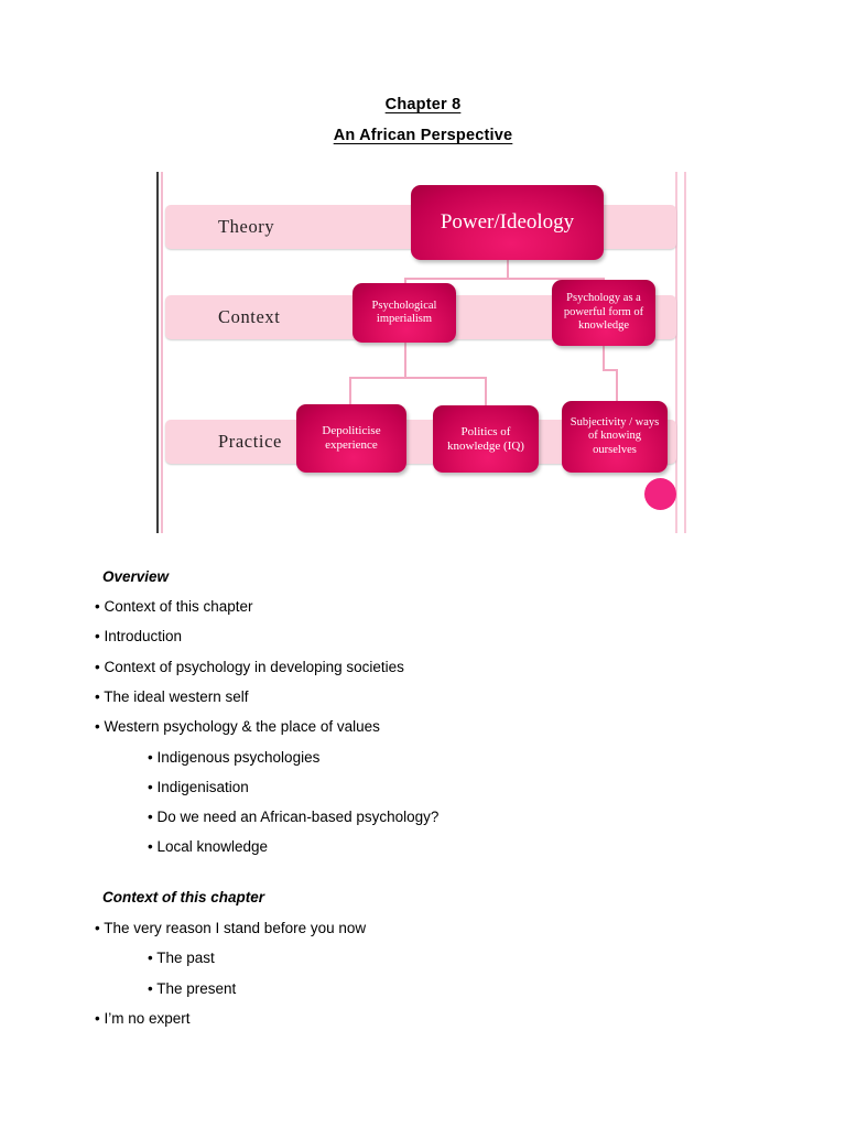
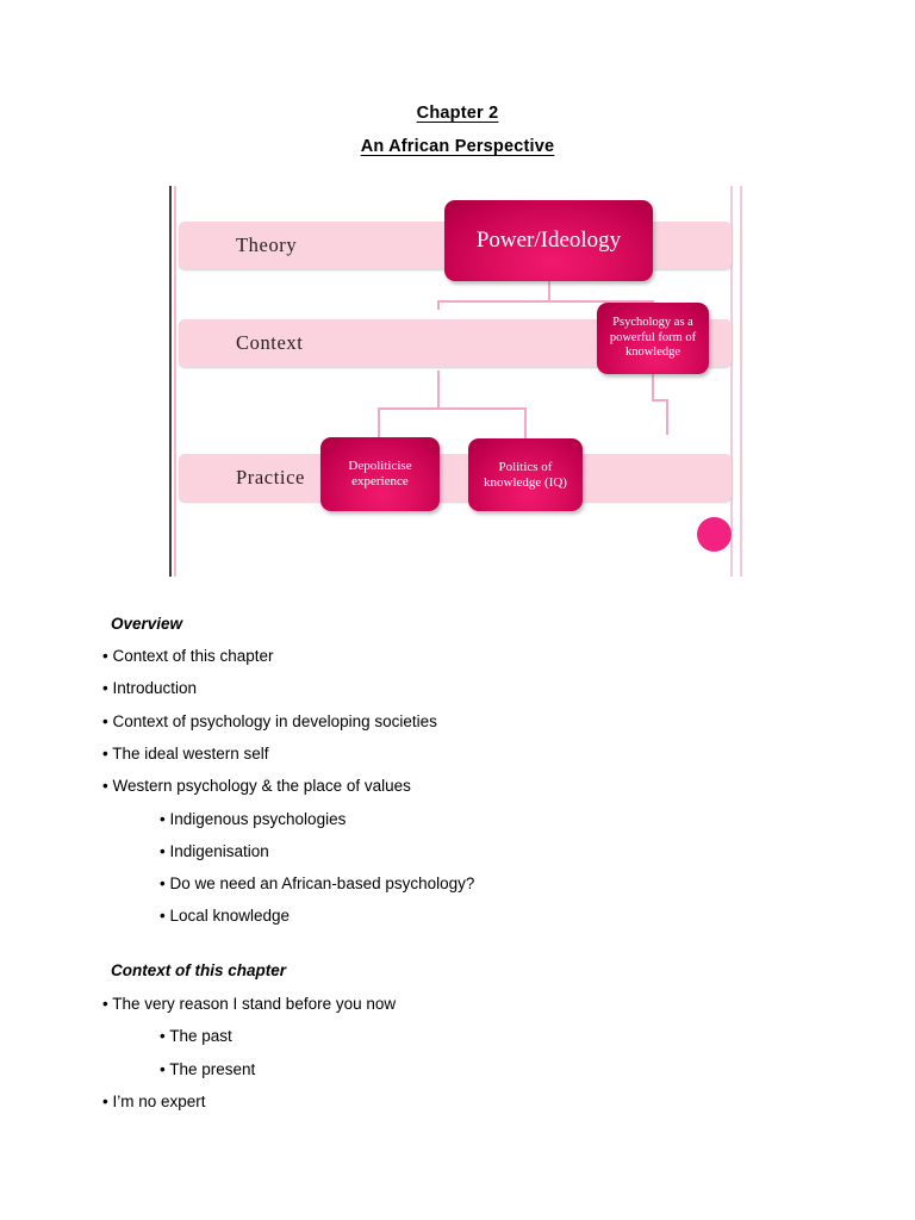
- Chapter 8
+ Chapter 2
  An African Perspective
  Theory
  Context
  Practice
  Power/Ideology
- Psychological imperialism
  Psychology as a powerful form of knowledge
  Depoliticise experience
  Politics of knowledge (IQ)
- Subjectivity / ways of knowing ourselves
  Overview
  • Context of this chapter
  • Introduction
  • Context of psychology in developing societies
  • The ideal western self
  • Western psychology & the place of values
  • Indigenous psychologies
  • Indigenisation
  • Do we need an African-based psychology?
  • Local knowledge
  Context of this chapter
  • The very reason I stand before you now
  • The past
  • The present
  • I’m no expert
